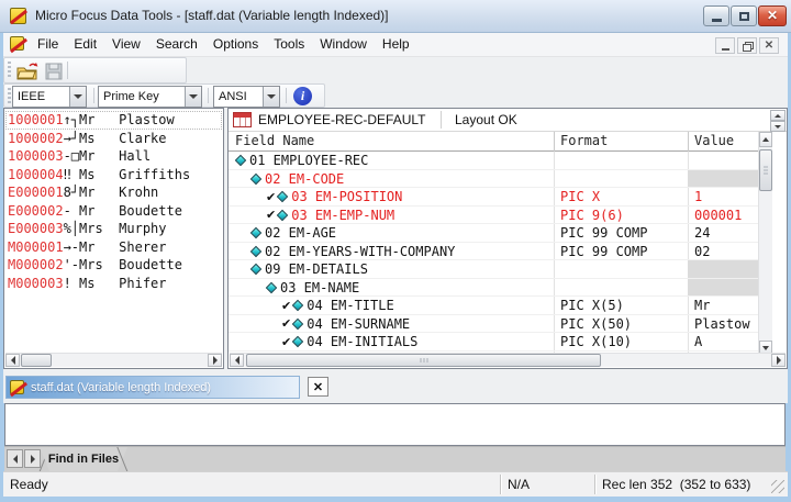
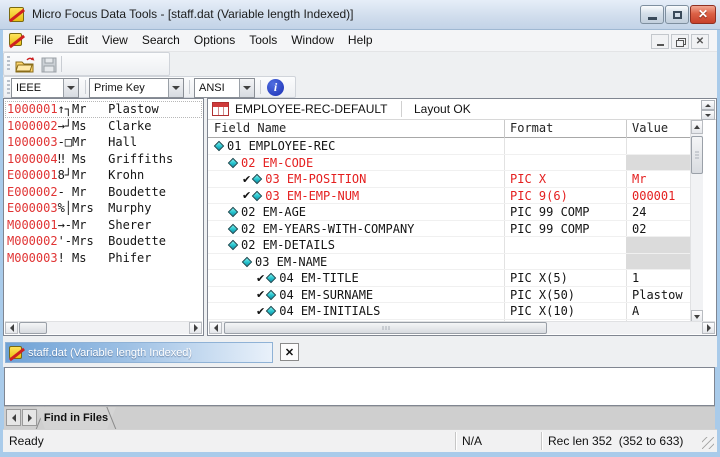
  Micro Focus Data Tools - [staff.dat (Variable length Indexed)]
  ✕
  File
  Edit
  View
  Search
  Options
  Tools
  Window
  Help
  ✕
  IEEE
  Prime Key
  ANSI
  i
  1000001↑┐Mr Plastow
  1000002→┘Ms Clarke
  1000003-□Mr Hall
  1000004‼ Ms Griffiths
  E0000018┘Mr Krohn
  E000002- Mr Boudette
  E000003%│Mrs Murphy
  M000001→-Mr Sherer
  M000002'-Mrs Boudette
  M000003! Ms Phifer
  EMPLOYEE-REC-DEFAULT
  Layout OK
  Field Name
  Format
  Value
  01 EMPLOYEE-REC
  02 EM-CODE
  ✔
  03 EM-POSITION
  PIC X
- 1
+ Mr
  ✔
  03 EM-EMP-NUM
  PIC 9(6)
  000001
  02 EM-AGE
  PIC 99 COMP
  24
  02 EM-YEARS-WITH-COMPANY
  PIC 99 COMP
  02
- 09 EM-DETAILS
+ 02 EM-DETAILS
  03 EM-NAME
  ✔
  04 EM-TITLE
  PIC X(5)
- Mr
+ 1
  ✔
  04 EM-SURNAME
  PIC X(50)
  Plastow
  ✔
  04 EM-INITIALS
  PIC X(10)
  A
  staff.dat (Variable length Indexed)
  ✕
  Find in Files
  Ready
  N/A
  Rec len 352 (352 to 633)
